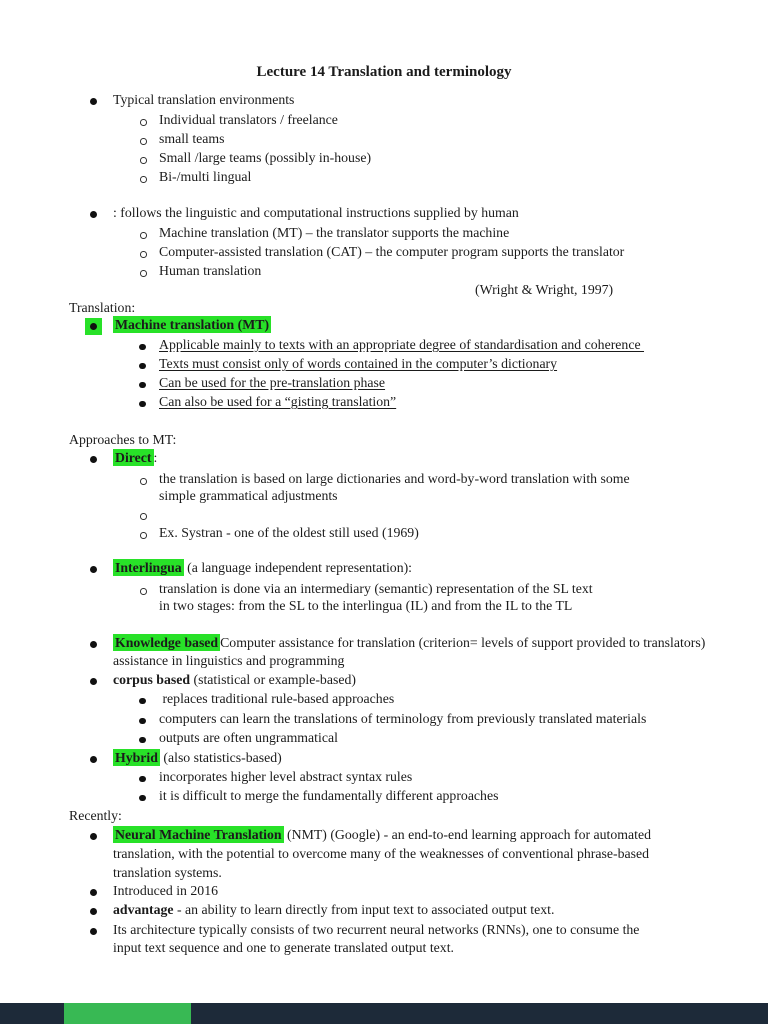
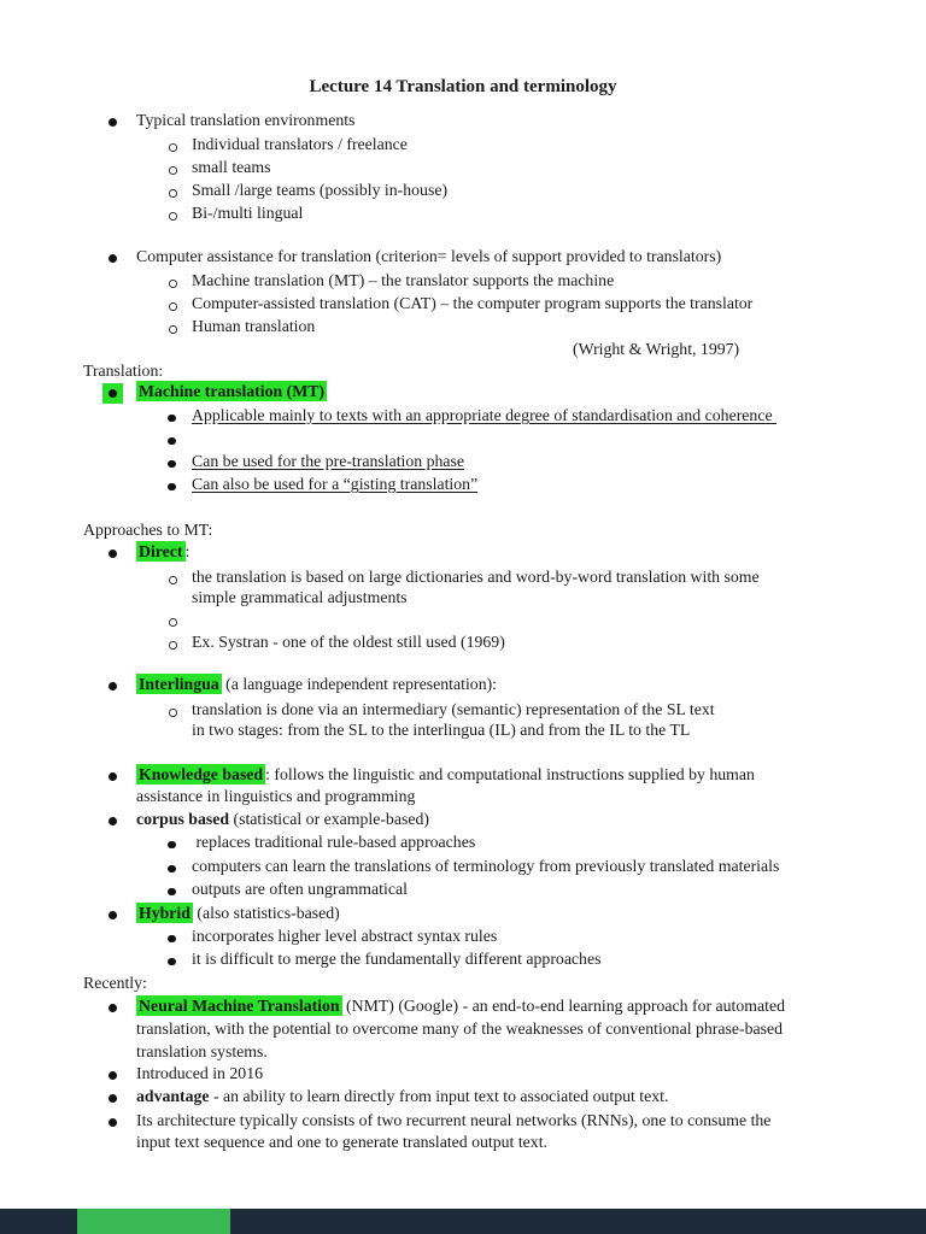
  Lecture 14 Translation and terminology
  Typical translation environments
  Individual translators / freelance
  small teams
  Small /large teams (possibly in-house)
  Bi-/multi lingual
- : follows the linguistic and computational instructions supplied by human
+ Computer assistance for translation (criterion= levels of support provided to translators)
  Machine translation (MT) – the translator supports the machine
  Computer-assisted translation (CAT) – the computer program supports the translator
  Human translation
  (Wright & Wright, 1997)
  Translation:
  Machine translation (MT)
  Applicable mainly to texts with an appropriate degree of standardisation and coherence
- Texts must consist only of words contained in the computer’s dictionary
  Can be used for the pre-translation phase
  Can also be used for a “gisting translation”
  Approaches to MT:
  Direct :
  the translation is based on large dictionaries and word-by-word translation with some
  simple grammatical adjustments
  Ex. Systran - one of the oldest still used (1969)
  Interlingua (a language independent representation):
  translation is done via an intermediary (semantic) representation of the SL text
  in two stages: from the SL to the interlingua (IL) and from the IL to the TL
- Knowledge based Computer assistance for translation (criterion= levels of support provided to translators)
+ Knowledge based : follows the linguistic and computational instructions supplied by human
  assistance in linguistics and programming
  corpus based (statistical or example-based)
  replaces traditional rule-based approaches
  computers can learn the translations of terminology from previously translated materials
  outputs are often ungrammatical
  Hybrid (also statistics-based)
  incorporates higher level abstract syntax rules
  it is difficult to merge the fundamentally different approaches
  Recently:
  Neural Machine Translation (NMT) (Google) - an end-to-end learning approach for automated
  translation, with the potential to overcome many of the weaknesses of conventional phrase-based
  translation systems.
  Introduced in 2016
  advantage - an ability to learn directly from input text to associated output text.
  Its architecture typically consists of two recurrent neural networks (RNNs), one to consume the
  input text sequence and one to generate translated output text.
